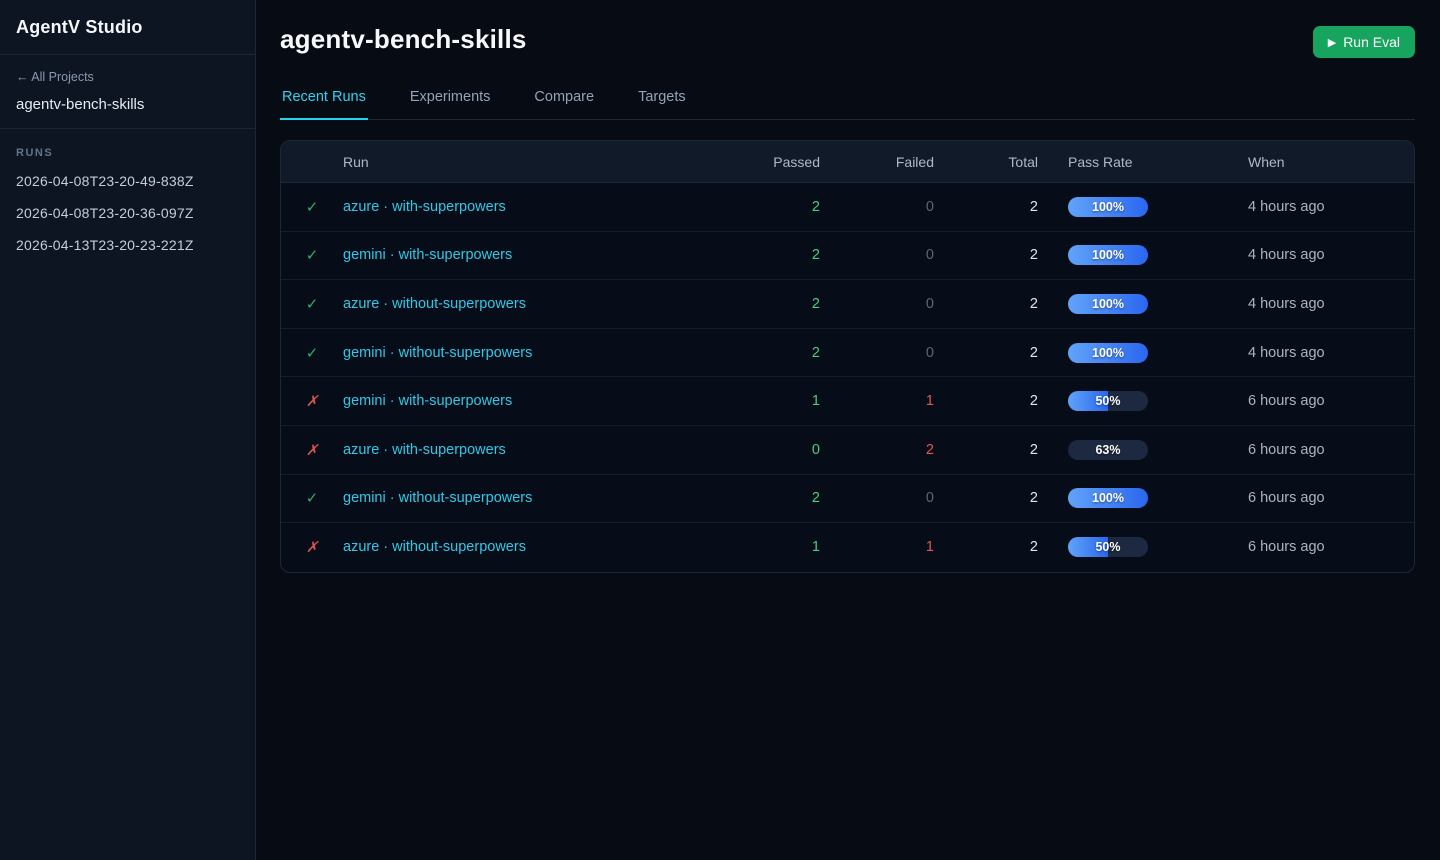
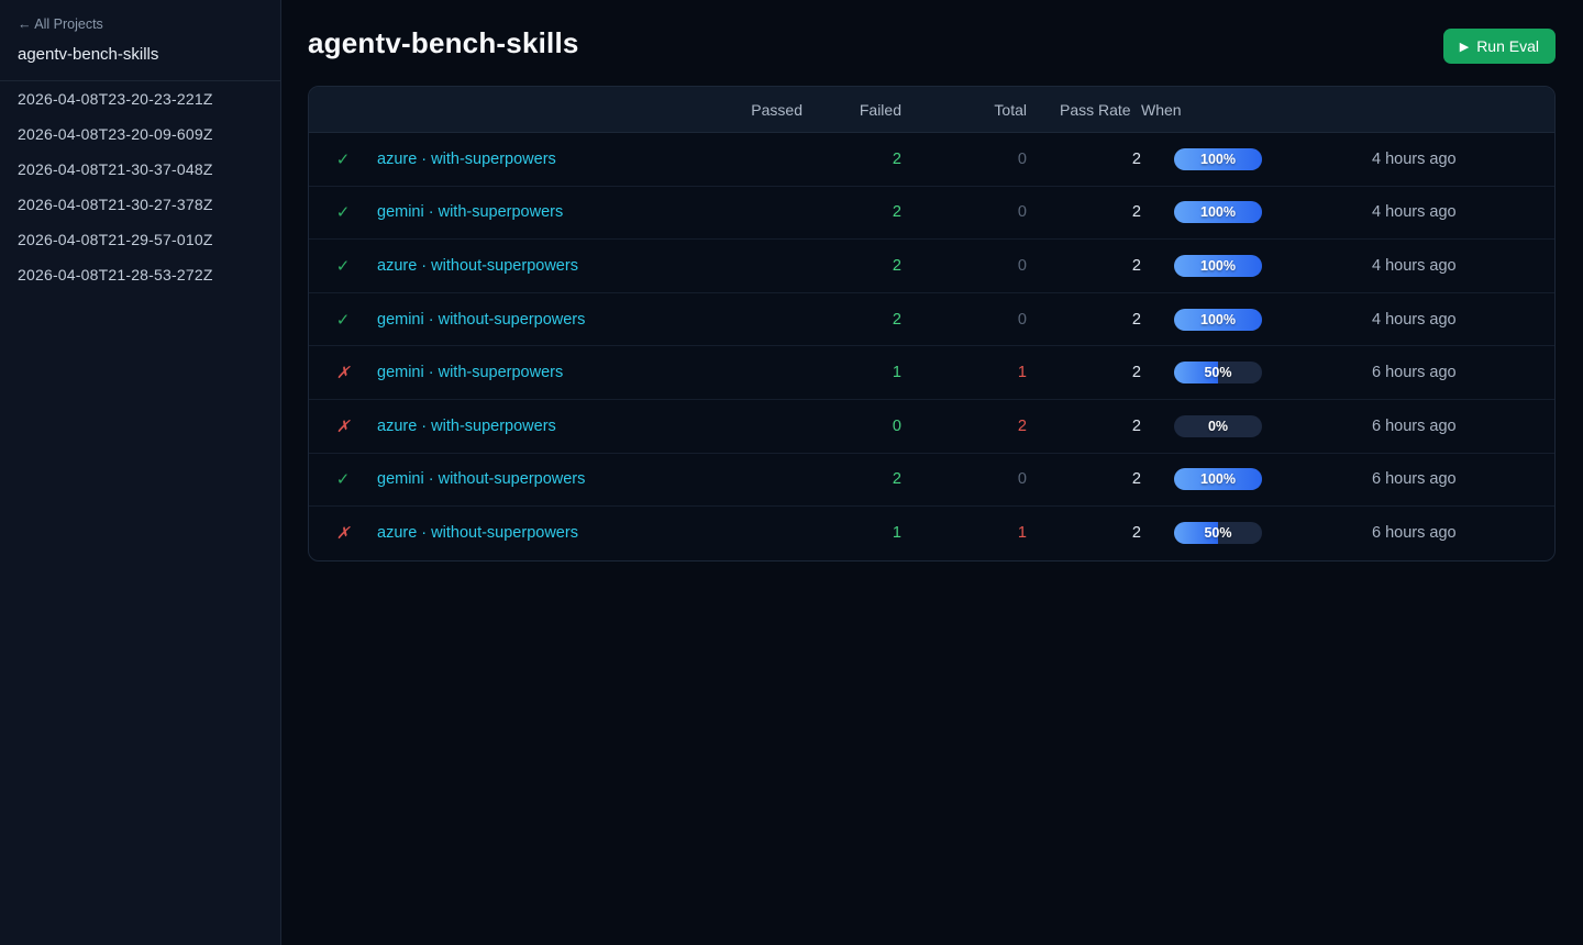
- AgentV Studio
  ← All Projects
  agentv-bench-skills
- RUNS
- 2026-04-08T23-20-49-838Z
- 2026-04-08T23-20-36-097Z
- 2026-04-13T23-20-23-221Z
+ 2026-04-08T23-20-23-221Z
+ 2026-04-08T23-20-09-609Z
+ 2026-04-08T21-30-37-048Z
+ 2026-04-08T21-30-27-378Z
+ 2026-04-08T21-29-57-010Z
+ 2026-04-08T21-28-53-272Z
  agentv-bench-skills
  ▶
  Run Eval
- Recent Runs
- Experiments
- Compare
- Targets
- Run
  Passed
  Failed
  Total
  Pass Rate
  When
  ✓
  azure · with-superpowers
  2
  0
  2
  100%
  4 hours ago
  ✓
  gemini · with-superpowers
  2
  0
  2
  100%
  4 hours ago
  ✓
  azure · without-superpowers
  2
  0
  2
  100%
  4 hours ago
  ✓
  gemini · without-superpowers
  2
  0
  2
  100%
  4 hours ago
  ✗
  gemini · with-superpowers
  1
  1
  2
  50%
  6 hours ago
  ✗
  azure · with-superpowers
  0
  2
  2
- 63%
+ 0%
  6 hours ago
  ✓
  gemini · without-superpowers
  2
  0
  2
  100%
  6 hours ago
  ✗
  azure · without-superpowers
  1
  1
  2
  50%
  6 hours ago
